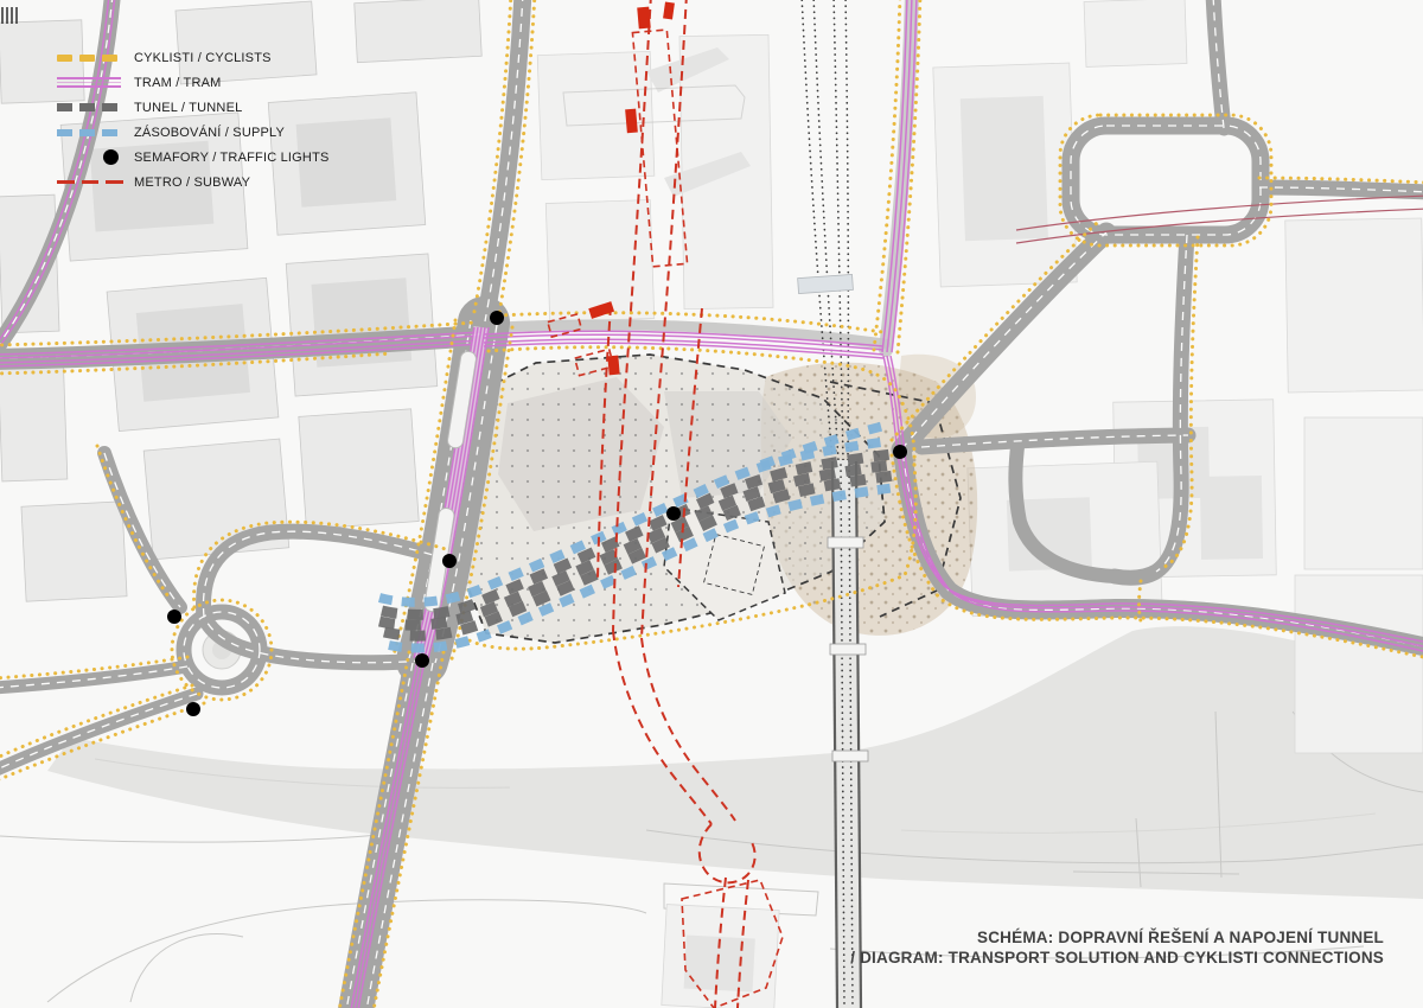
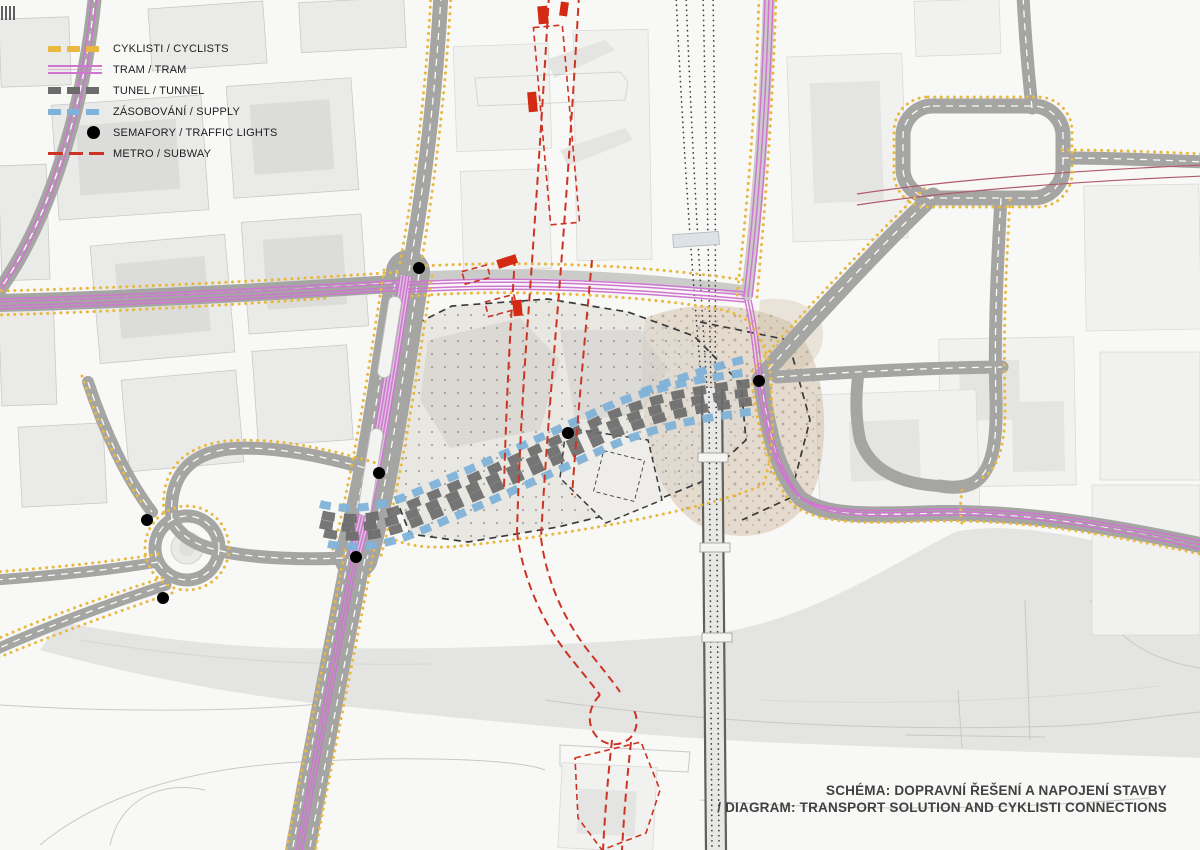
  CYKLISTI / CYCLISTS
  TRAM / TRAM
  TUNEL / TUNNEL
  ZÁSOBOVÁNÍ / SUPPLY
  SEMAFORY / TRAFFIC LIGHTS
  METRO / SUBWAY
- SCHÉMA: DOPRAVNÍ ŘEŠENÍ A NAPOJENÍ TUNNEL
+ SCHÉMA: DOPRAVNÍ ŘEŠENÍ A NAPOJENÍ STAVBY
  / DIAGRAM: TRANSPORT SOLUTION AND CYKLISTI CONNECTIONS
